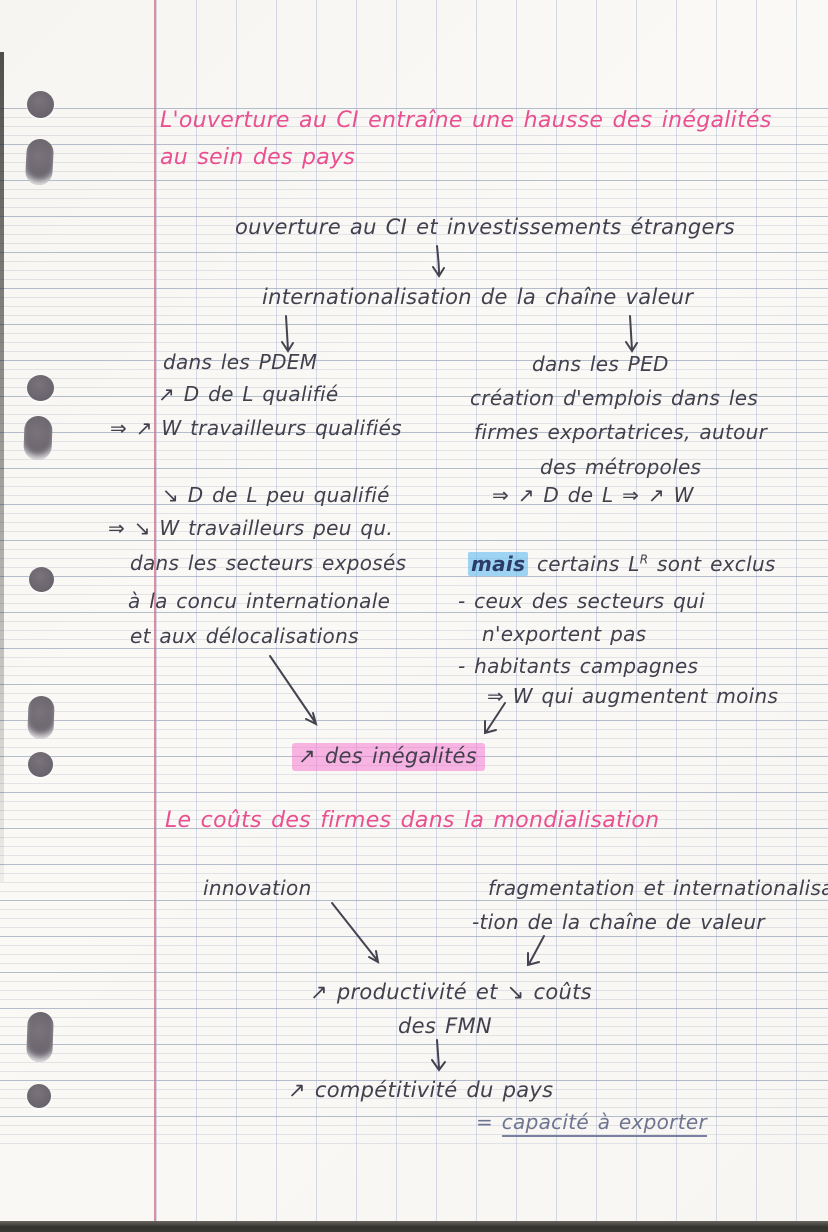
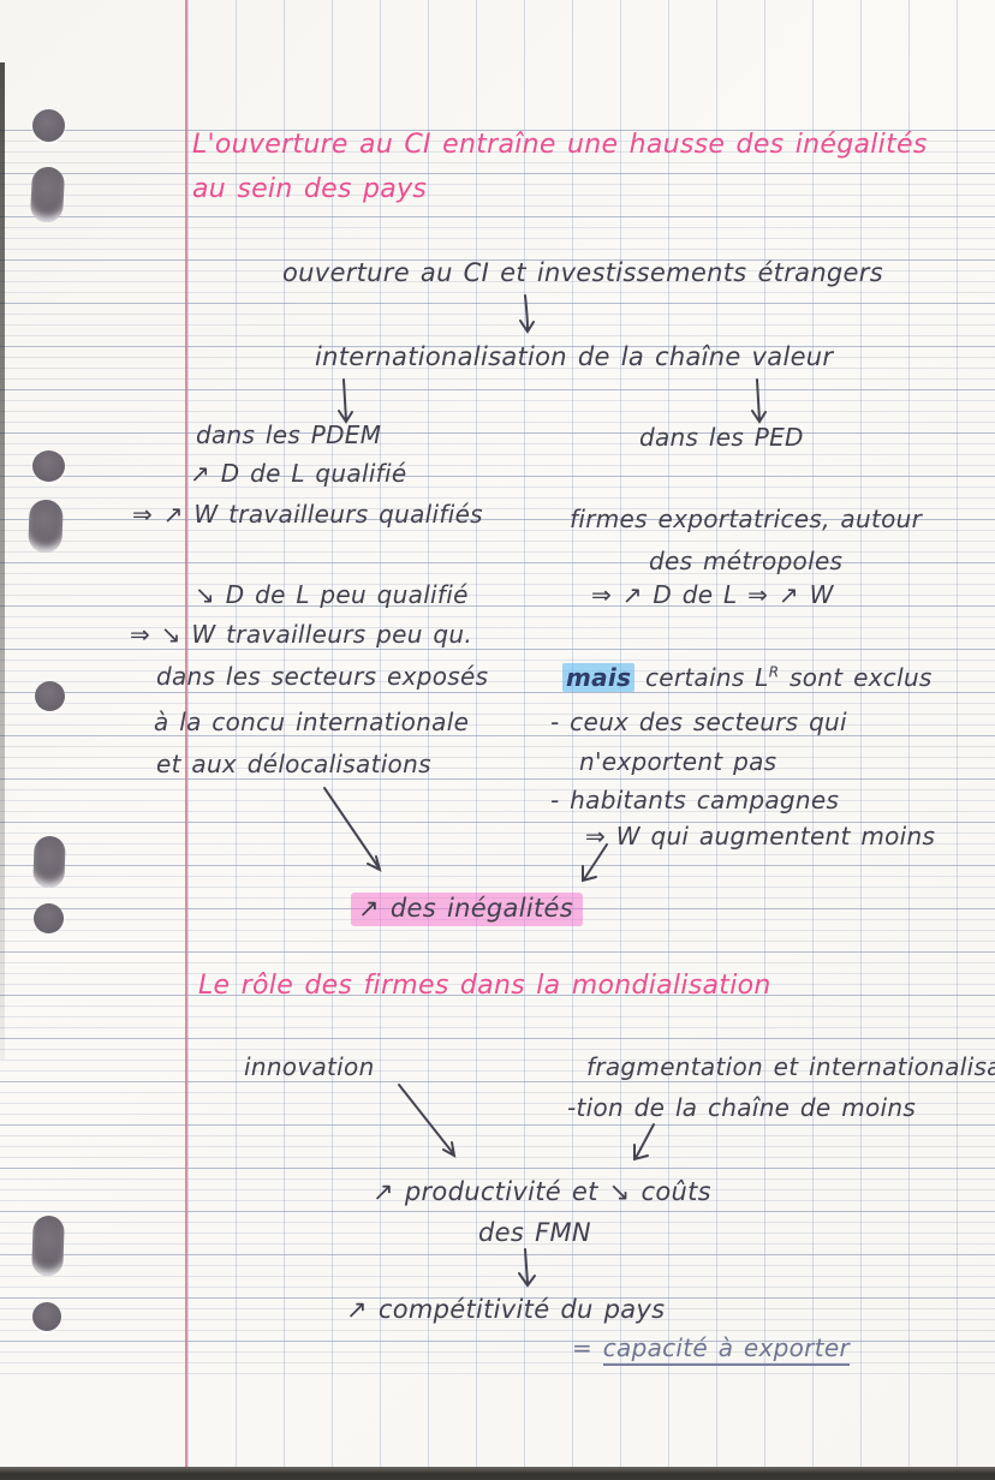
  L'ouverture au CI entraîne une hausse des inégalités
  au sein des pays
  ouverture au CI et investissements étrangers
  internationalisation de la chaîne valeur
  dans les PDEM
  ↗ D de L qualifié
  ⇒ ↗ W travailleurs qualifiés
  ↘ D de L peu qualifié
  ⇒ ↘ W travailleurs peu qu.
  dans les secteurs exposés
  à la concu internationale
  et aux délocalisations
  dans les PED
- création d'emplois dans les
  firmes exportatrices, autour
  des métropoles
  ⇒ ↗ D de L ⇒ ↗ W
  mais certains LR sont exclus
  - ceux des secteurs qui
  n'exportent pas
  - habitants campagnes
  ⇒ W qui augmentent moins
  ↗ des inégalités
- Le coûts des firmes dans la mondialisation
+ Le rôle des firmes dans la mondialisation
  innovation
  fragmentation et internationalisa
- -tion de la chaîne de valeur
+ -tion de la chaîne de moins
  ↗ productivité et ↘ coûts
  des FMN
  ↗ compétitivité du pays
  = capacité à exporter
